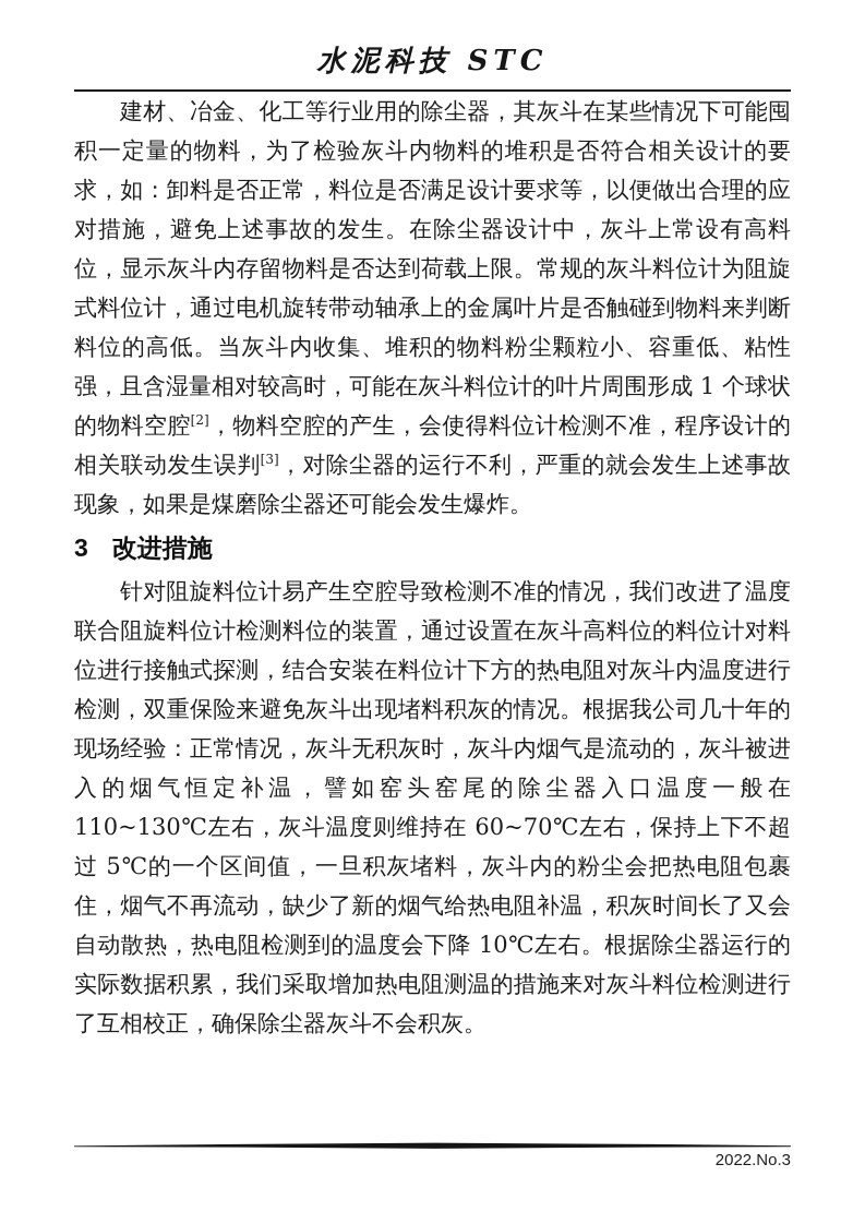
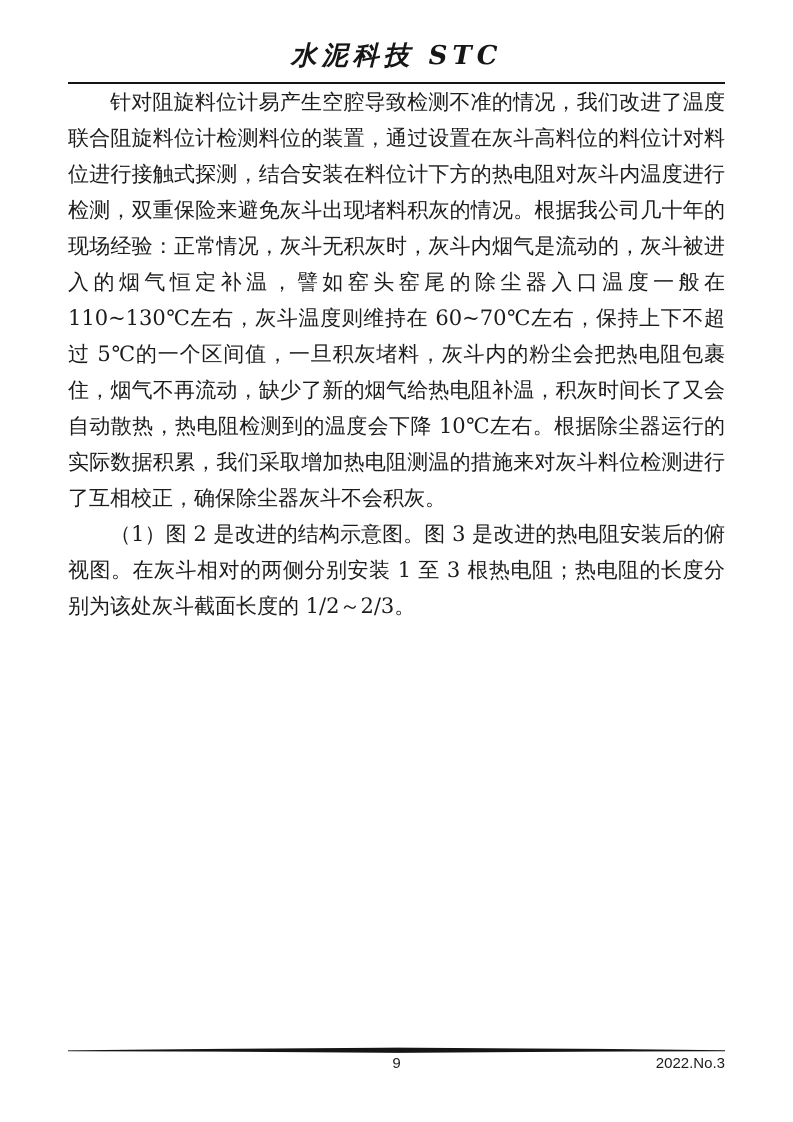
  水泥科技 STC
- 建材、冶金、化工等行业用的除尘器，其灰斗在某些情况下可能囤积一定量的物料，为了检验灰斗内物料的堆积是否符合相关设计的要求，如：卸料是否正常，料位是否满足设计要求等，以便做出合理的应对措施，避免上述事故的发生。在除尘器设计中，灰斗上常设有高料位，显示灰斗内存留物料是否达到荷载上限。常规的灰斗料位计为阻旋式料位计，通过电机旋转带动轴承上的金属叶片是否触碰到物料来判断料位的高低。当灰斗内收集、堆积的物料粉尘颗粒小、容重低、粘性强，且含湿量相对较高时，可能在灰斗料位计的叶片周围形成 1 个球状的物料空腔[2]，物料空腔的产生，会使得料位计检测不准，程序设计的相关联动发生误判[3]，对除尘器的运行不利，严重的就会发生上述事故现象，如果是煤磨除尘器还可能会发生爆炸。
- 3 改进措施
  针对阻旋料位计易产生空腔导致检测不准的情况，我们改进了温度联合阻旋料位计检测料位的装置，通过设置在灰斗高料位的料位计对料位进行接触式探测，结合安装在料位计下方的热电阻对灰斗内温度进行检测，双重保险来避免灰斗出现堵料积灰的情况。根据我公司几十年的现场经验：正常情况，灰斗无积灰时，灰斗内烟气是流动的，灰斗被进入的烟气恒定补温，譬如窑头窑尾的除尘器入口温度一般在 110~130℃左右，灰斗温度则维持在 60~70℃左右，保持上下不超过 5℃的一个区间值，一旦积灰堵料，灰斗内的粉尘会把热电阻包裹住，烟气不再流动，缺少了新的烟气给热电阻补温，积灰时间长了又会自动散热，热电阻检测到的温度会下降 10℃左右。根据除尘器运行的实际数据积累，我们采取增加热电阻测温的措施来对灰斗料位检测进行了互相校正，确保除尘器灰斗不会积灰。
+ （1）图 2 是改进的结构示意图。图 3 是改进的热电阻安装后的俯视图。在灰斗相对的两侧分别安装 1 至 3 根热电阻；热电阻的长度分别为该处灰斗截面长度的 1/2～2/3。
+ 9
  2022.No.3
